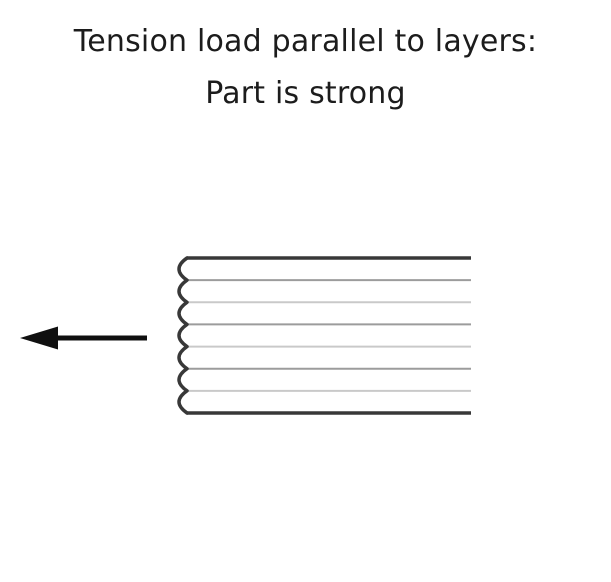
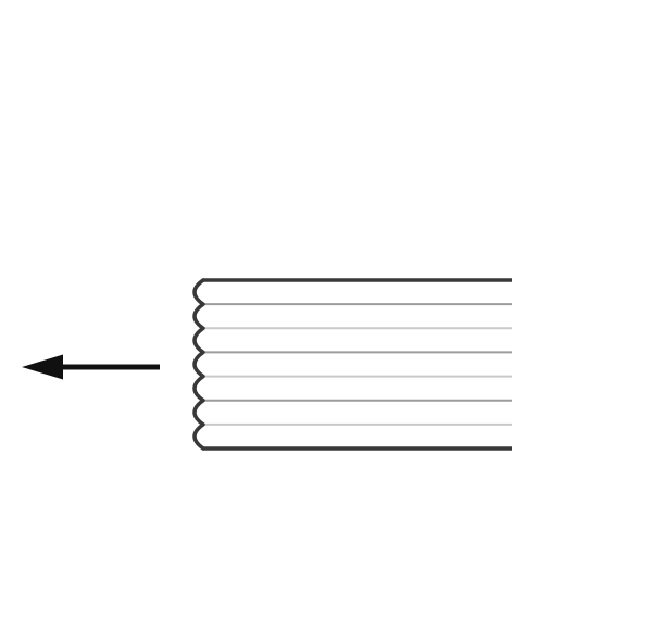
- Tension load parallel to layers:
- Part is strong
